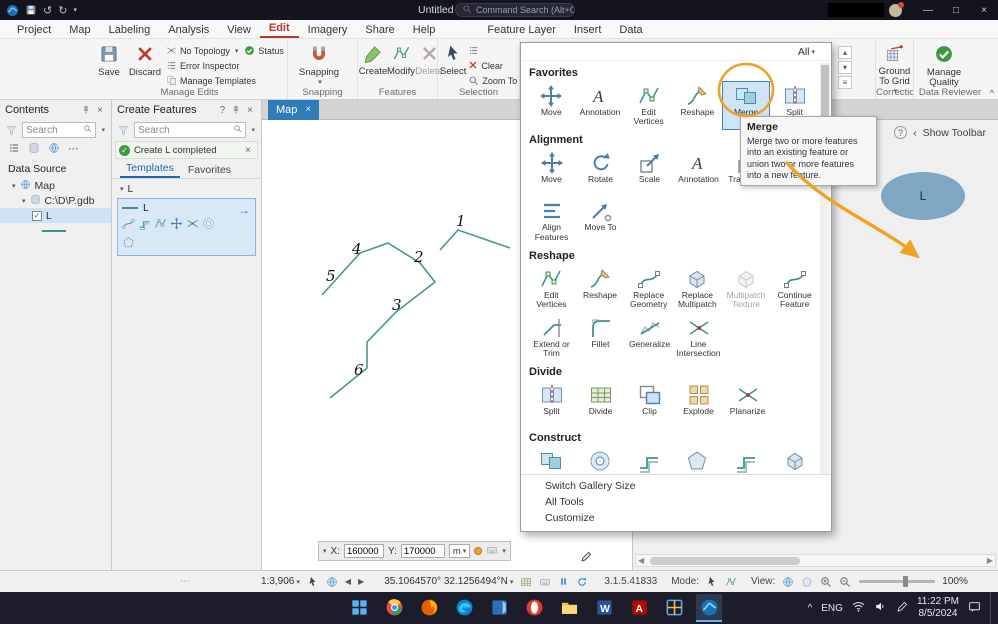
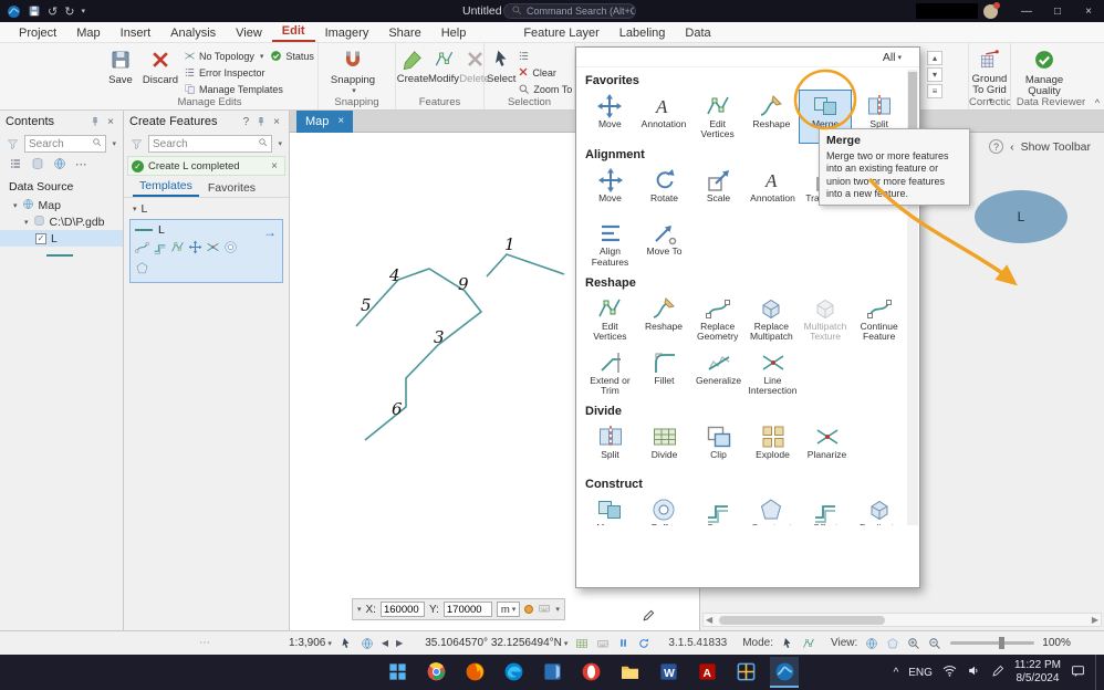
  ↺
  ↻
  Untitled
  Command Search (Alt+Q
  —
  □
  ×
  Project
  Map
- Labeling
+ Insert
  Analysis
  View
  Edit
  Imagery
  Share
  Help
  Feature Layer
- Insert
+ Labeling
  Data
  Save
  Discard
  No Topology
  Status
  Error Inspector
  Manage Templates
  Manage Edits
  Snapping
  Snapping
  Create
  Modify
  Delete
  Features
  Select
  Clear
  Zoom To
  Selection
  ▴
  ▾
  ≡
  Ground To Grid
  Correctio
  Manage Quality
  Data Reviewer
  ^
  Contents
  ×
  Search
  ⋯
  Data Source
  Map
  C:\D\P.gdb
  ✓
  L
  Create Features
  ?
  ×
  Search
  ✓
  Create L completed
  ×
  Templates
  Favorites
  L
  L
  →
  Map
  ×
  1
- 2
+ 9
  3
  4
  5
  6
  X:
  160000
  Y:
  170000
  m
  ?
  ‹
  Show Toolbar
  L
  ◀
  ▶
  ⋯
  1:3,906
  ◀
  ▶
  35.1064570° 32.1256494°N
  3.1.5.41833
  Mode:
  View:
  100%
  W
  A
  ^
  ENG
  11:22 PM
  8/5/2024
  All
  Favorites
  Move
  A
  Annotation
  Edit Vertices
  Reshape
  Merge
  Split
  Alignment
  Move
  Rotate
  Scale
  A
  Annotation
  Align Features
  Move To
  Reshape
  Edit Vertices
  Reshape
  Replace Geometry
  Replace Multipatch
  Multipatch Texture
  Continue Feature
  Extend or Trim
  Fillet
  Generalize
  Line Intersection
  Divide
  Split
  Divide
  Clip
  Explode
  Planarize
  Construct
- Switch Gallery Size
- All Tools
- Customize
  Merge
  Merge two or more features into an existing feature or union two or more features into a new feture.
